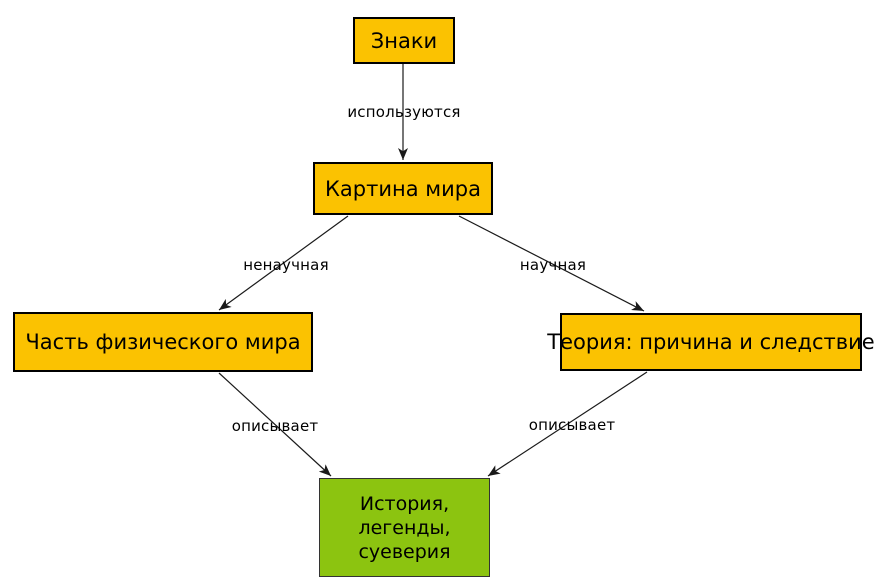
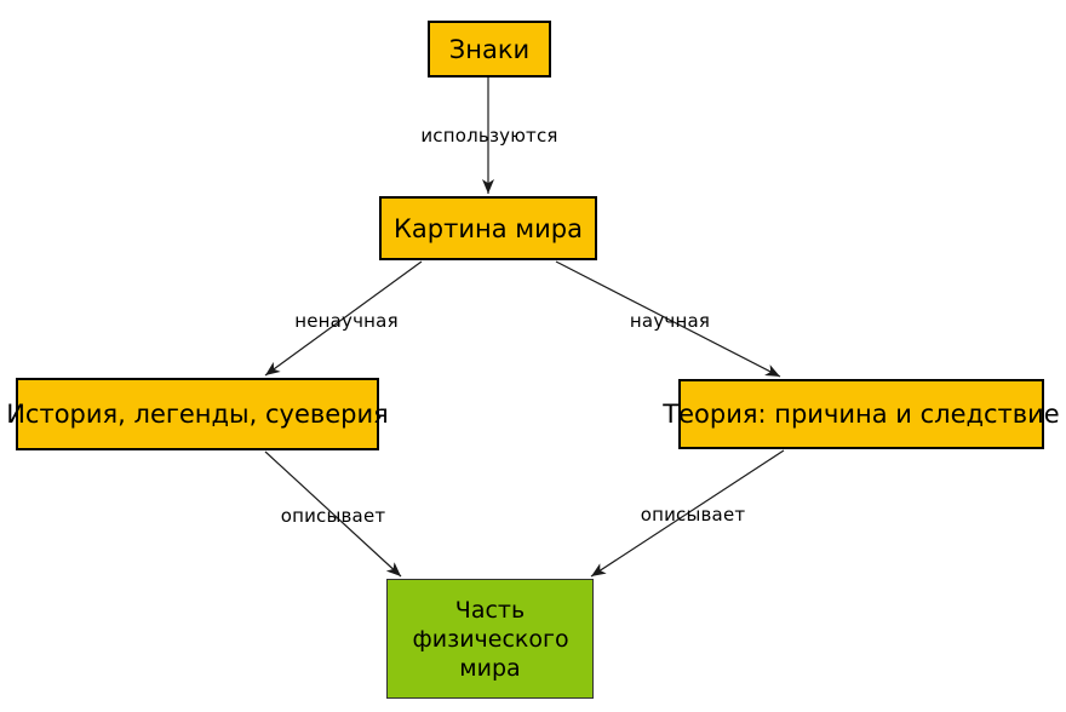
  используются
  ненаучная
  научная
  описывает
  описывает
  Знаки
  Картина мира
- Часть физического мира
+ История, легенды, суеверия
  Теория: причина и следствие
- История, легенды, суеверия
+ Часть физического мира
